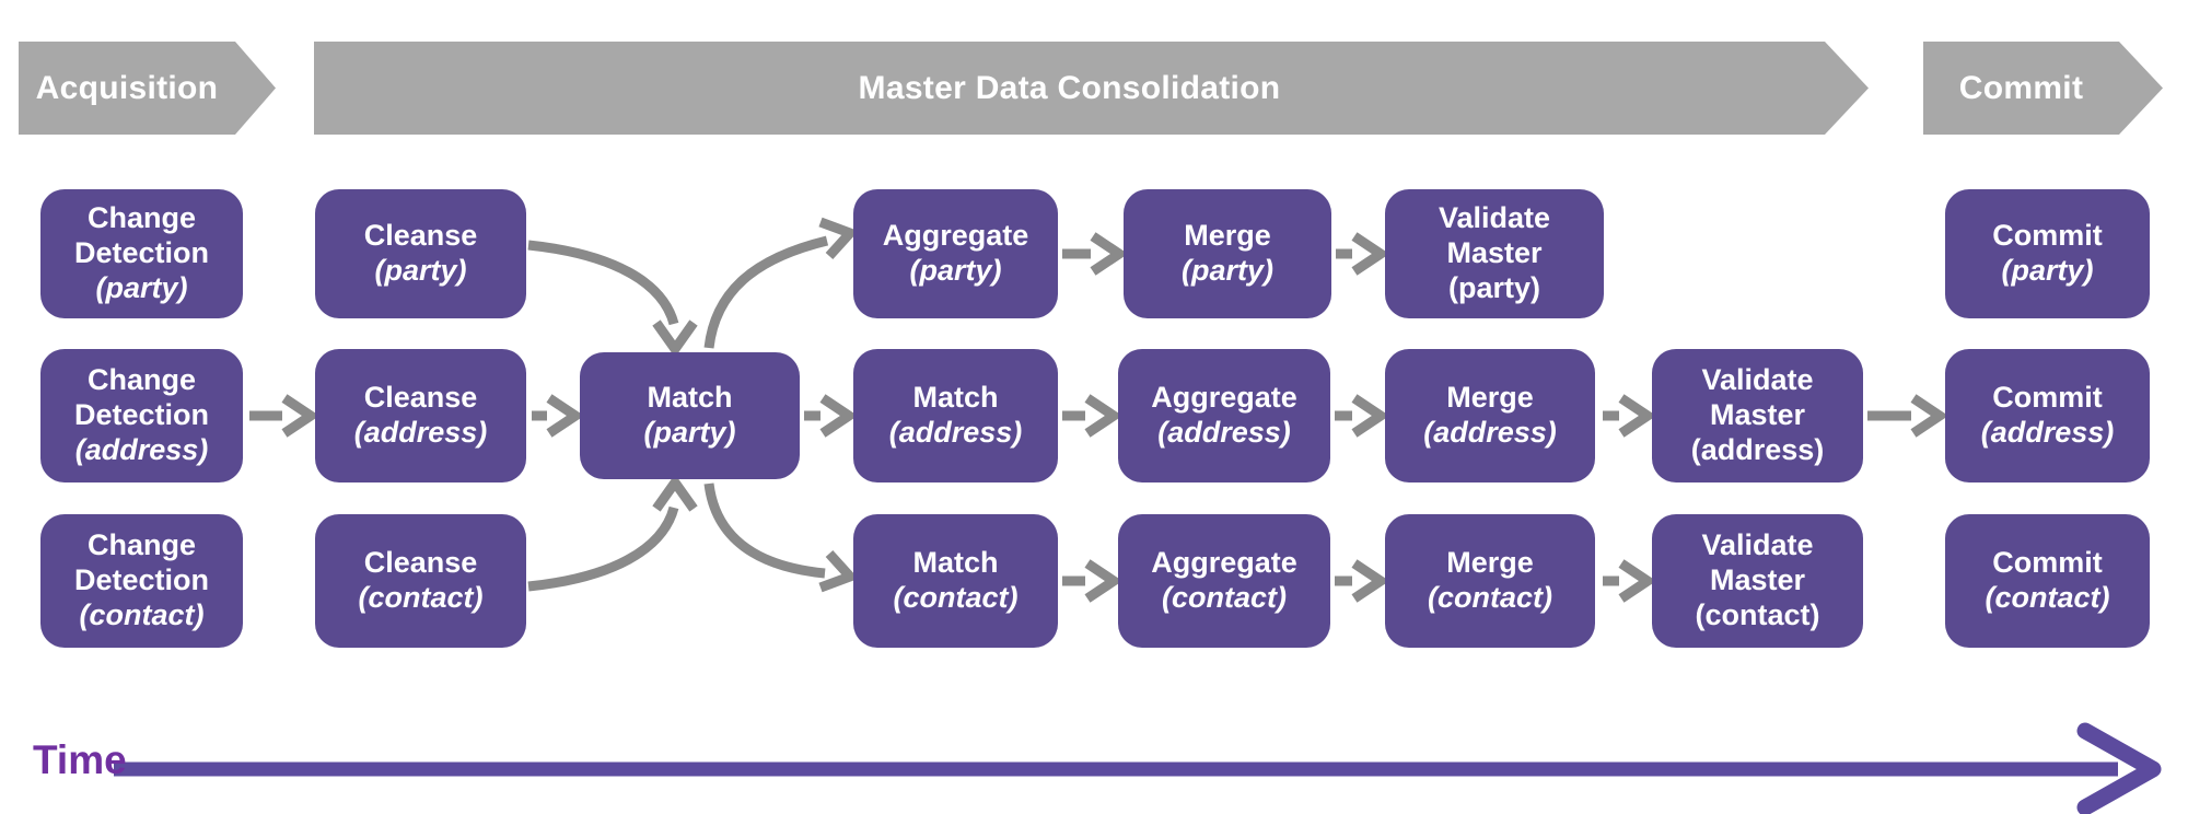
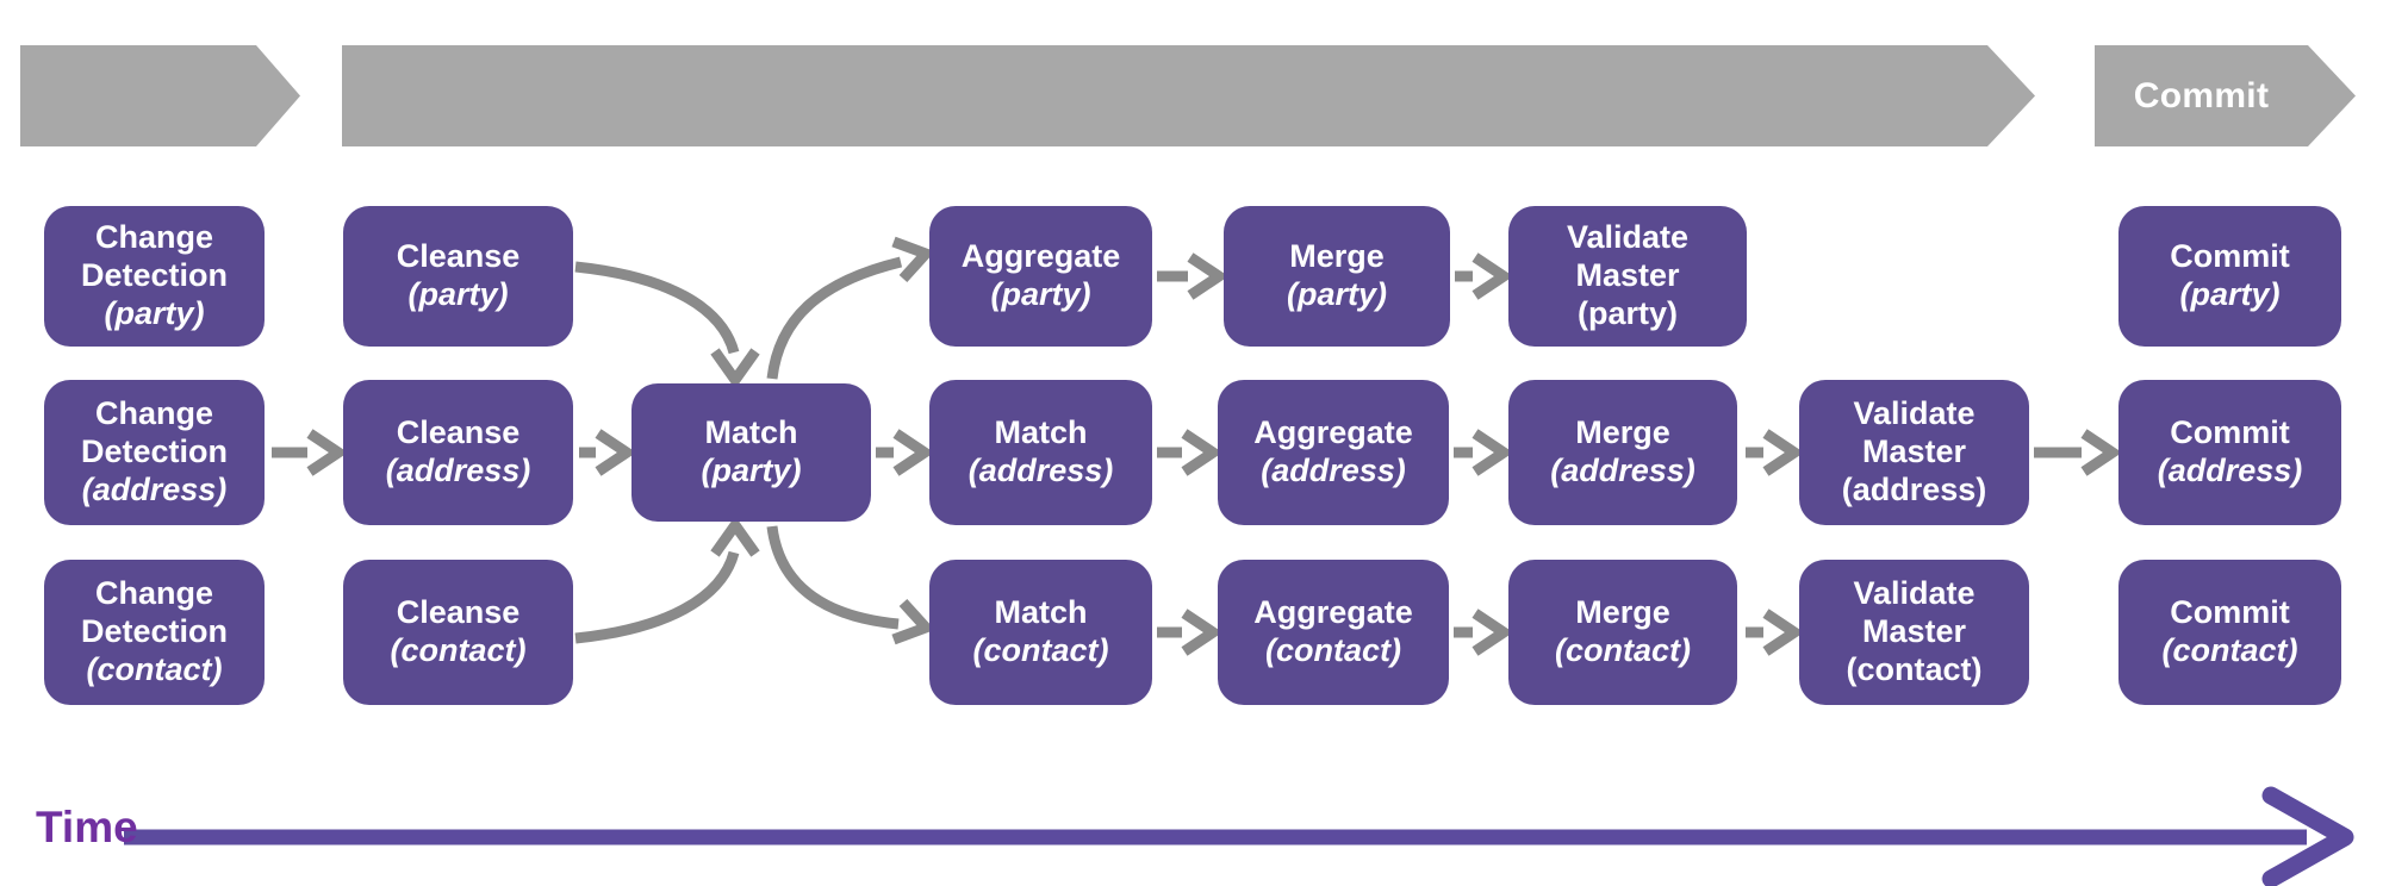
- Acquisition
- Master Data Consolidation
  Commit
  Change Detection
  (party)
  Cleanse
  (party)
  Aggregate
  (party)
  Merge
  (party)
  Validate Master
  (party)
  Commit
  (party)
  Change Detection
  (address)
  Cleanse
  (address)
  Match
  (party)
  Match
  (address)
  Aggregate
  (address)
  Merge
  (address)
  Validate Master
  (address)
  Commit
  (address)
  Change Detection
  (contact)
  Cleanse
  (contact)
  Match
  (contact)
  Aggregate
  (contact)
  Merge
  (contact)
  Validate Master
  (contact)
  Commit
  (contact)
  Time
